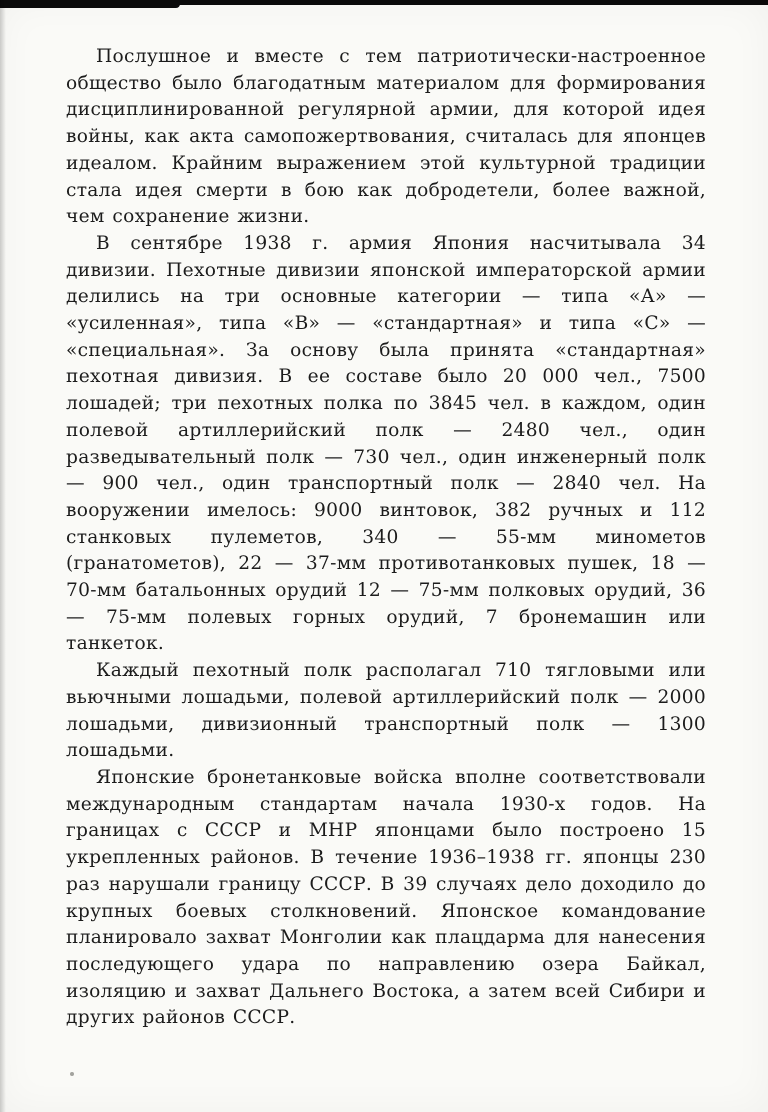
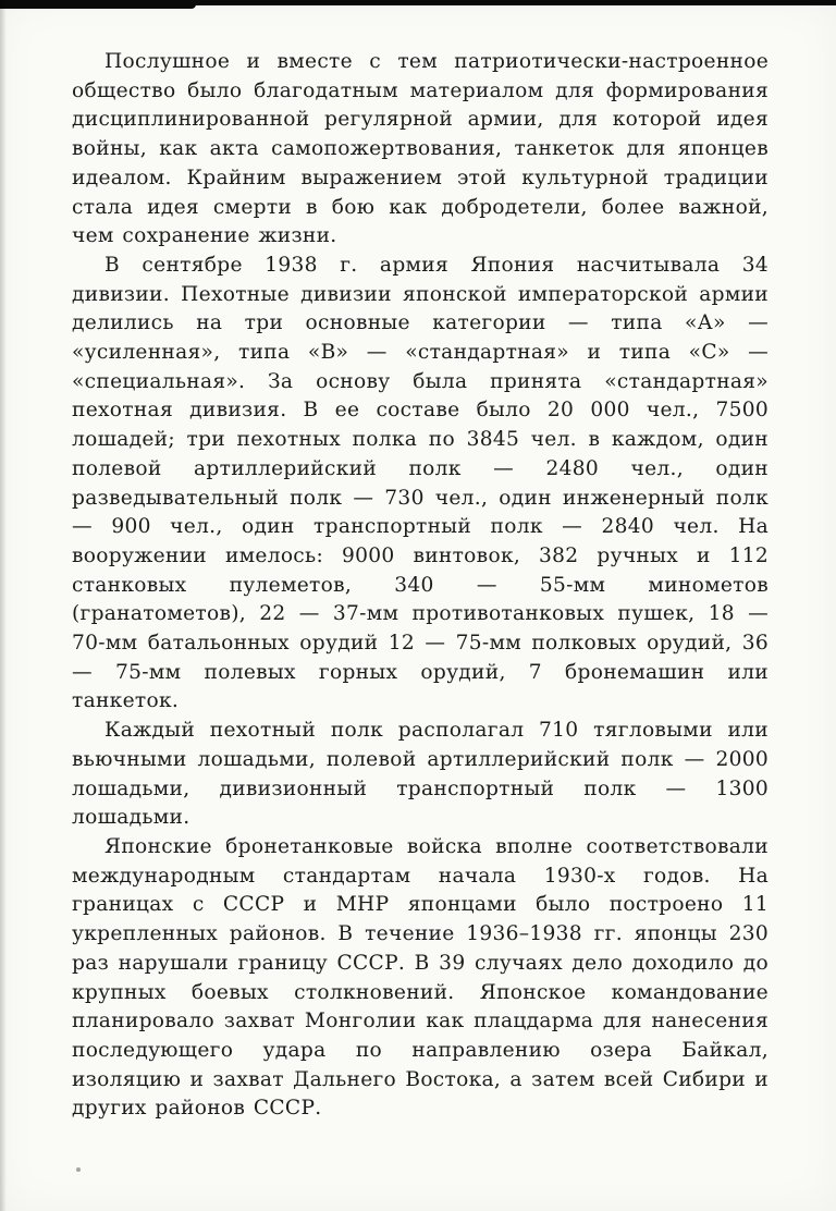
- Послушное и вместе с тем патриотически-настроенное общество было благодатным материалом для формирования дисциплинированной регулярной армии, для которой идея войны, как акта самопожертвования, считалась для японцев идеалом. Крайним выражением этой культурной традиции стала идея смерти в бою как добродетели, более важной, чем сохранение жизни.
+ Послушное и вместе с тем патриотически-настроенное общество было благодатным материалом для формирования дисциплинированной регулярной армии, для которой идея войны, как акта самопожертвования, танкеток для японцев идеалом. Крайним выражением этой культурной традиции стала идея смерти в бою как добродетели, более важной, чем сохранение жизни.
  В сентябре 1938 г. армия Япония насчитывала 34 дивизии. Пехотные дивизии японской императорской армии делились на три основные категории — типа «А» — «усиленная», типа «В» — «стандартная» и типа «С» — «специальная». За основу была принята «стандартная» пехотная дивизия. В ее составе было 20 000 чел., 7500 лошадей; три пехотных полка по 3845 чел. в каждом, один полевой артиллерийский полк — 2480 чел., один разведывательный полк — 730 чел., один инженерный полк — 900 чел., один транспортный полк — 2840 чел. На вооружении имелось: 9000 винтовок, 382 ручных и 112 станковых пулеметов, 340 — 55-мм минометов (гранатометов), 22 — 37-мм противотанковых пушек, 18 — 70-мм батальонных орудий 12 — 75-мм полковых орудий, 36 — 75-мм полевых горных орудий, 7 бронемашин или танкеток.
  Каждый пехотный полк располагал 710 тягловыми или вьючными лошадьми, полевой артиллерийский полк — 2000 лошадьми, дивизионный транспортный полк — 1300 лошадьми.
- Японские бронетанковые войска вполне соответствовали международным стандартам начала 1930-х годов. На границах с СССР и МНР японцами было построено 15 укрепленных районов. В течение 1936–1938 гг. японцы 230 раз нарушали границу СССР. В 39 случаях дело доходило до крупных боевых столкновений. Японское командование планировало захват Монголии как плацдарма для нанесения последующего удара по направлению озера Байкал, изоляцию и захват Дальнего Востока, а затем всей Сибири и других районов СССР.
+ Японские бронетанковые войска вполне соответствовали международным стандартам начала 1930-х годов. На границах с СССР и МНР японцами было построено 11 укрепленных районов. В течение 1936–1938 гг. японцы 230 раз нарушали границу СССР. В 39 случаях дело доходило до крупных боевых столкновений. Японское командование планировало захват Монголии как плацдарма для нанесения последующего удара по направлению озера Байкал, изоляцию и захват Дальнего Востока, а затем всей Сибири и других районов СССР.
